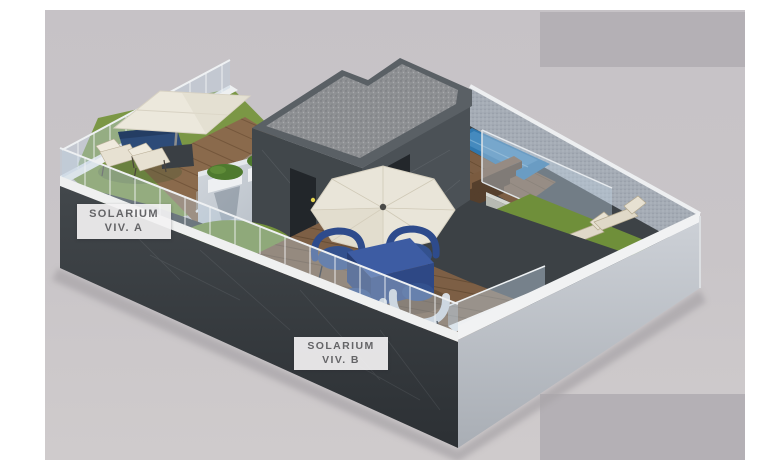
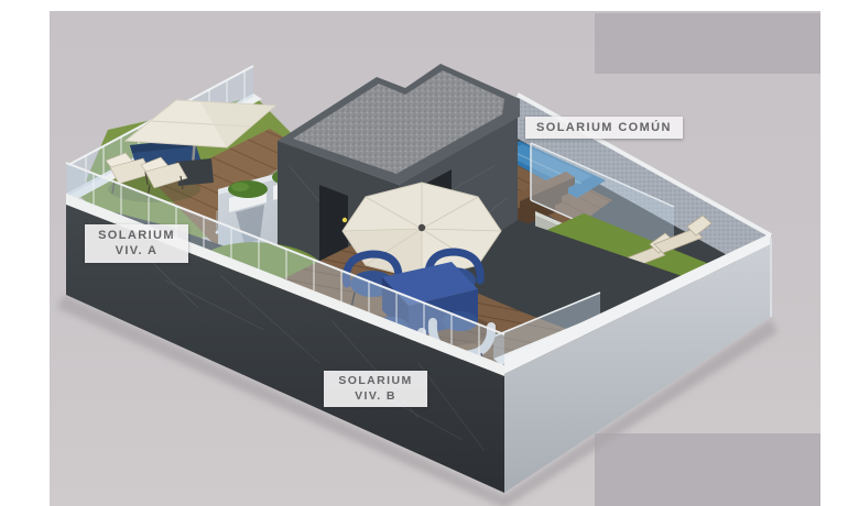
  SOLARIUM
  VIV. A
+ SOLARIUM COMÚN
  SOLARIUM
  VIV. B
